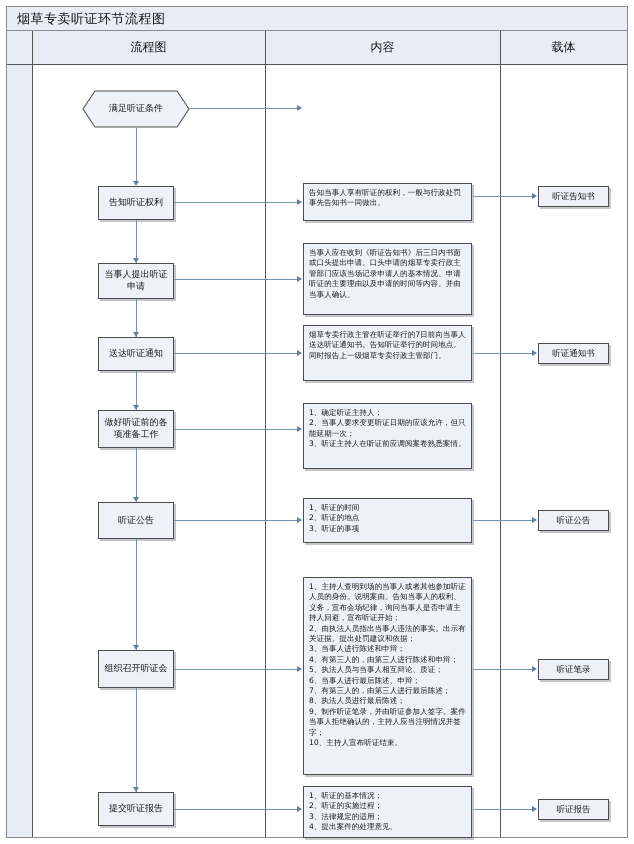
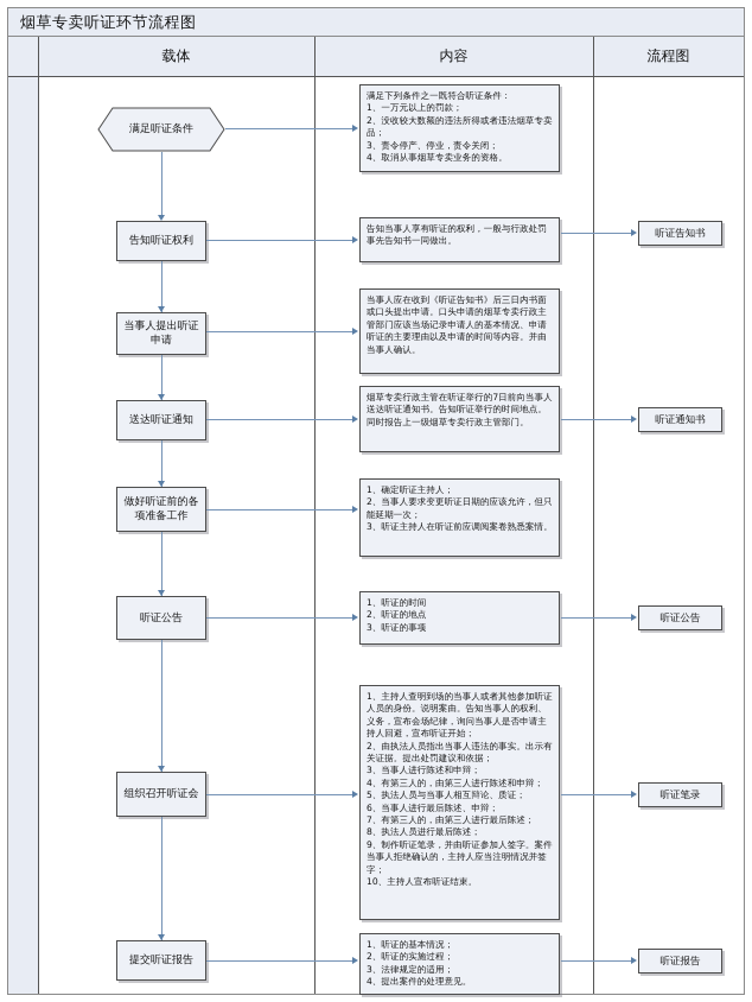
  烟草专卖听证环节流程图
- 流程图
+ 载体
  内容
- 载体
+ 流程图
  满足听证条件
  告知听证权利
  当事人提出听证申请
  送达听证通知
  做好听证前的各项准备工作
  听证公告
  组织召开听证会
  提交听证报告
+ 满足下列条件之一既符合听证条件：
+ 1、一万元以上的罚款；
+ 2、没收较大数额的违法所得或者违法烟草专卖品；
+ 3、责令停产、停业，责令关闭；
+ 4、取消从事烟草专卖业务的资格。
  告知当事人享有听证的权利，一般与行政处罚事先告知书一同做出。
  当事人应在收到《听证告知书》后三日内书面或口头提出申请。口头申请的烟草专卖行政主管部门应该当场记录申请人的基本情况、申请听证的主要理由以及申请的时间等内容。并由当事人确认。
  烟草专卖行政主管在听证举行的7日前向当事人送达听证通知书。告知听证举行的时间地点。同时报告上一级烟草专卖行政主管部门。
  1、确定听证主持人；
  2、当事人要求变更听证日期的应该允许，但只能延期一次；
  3、听证主持人在听证前应调阅案卷熟悉案情。
  1、听证的时间
  2、听证的地点
  3、听证的事项
  1、主持人查明到场的当事人或者其他参加听证人员的身份。说明案由。告知当事人的权利、义务，宣布会场纪律，询问当事人是否申请主持人回避，宣布听证开始；
  2、由执法人员指出当事人违法的事实。出示有关证据。提出处罚建议和依据；
  3、当事人进行陈述和申辩；
  4、有第三人的，由第三人进行陈述和申辩；
  5、执法人员与当事人相互辩论、质证；
  6、当事人进行最后陈述、申辩；
  7、有第三人的，由第三人进行最后陈述；
  8、执法人员进行最后陈述；
  9、制作听证笔录，并由听证参加人签字。案件当事人拒绝确认的，主持人应当注明情况并签字；
  10、主持人宣布听证结束。
  1、听证的基本情况；
  2、听证的实施过程；
  3、法律规定的适用；
  4、提出案件的处理意见。
  听证告知书
  听证通知书
  听证公告
  听证笔录
  听证报告
